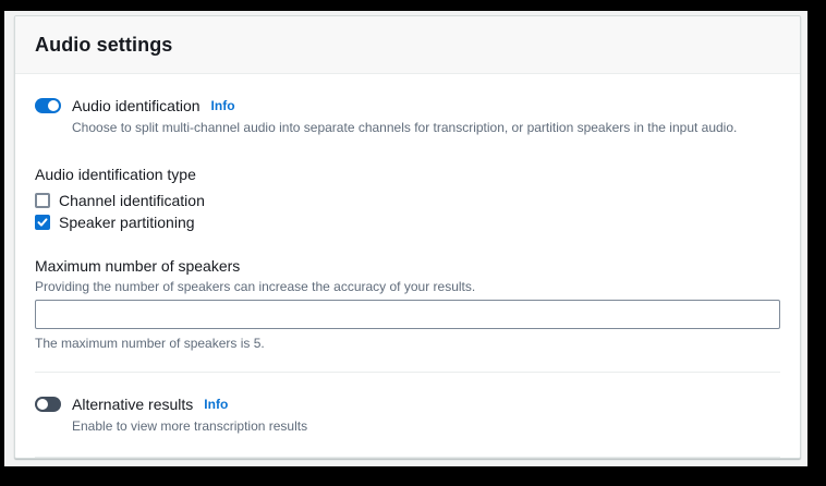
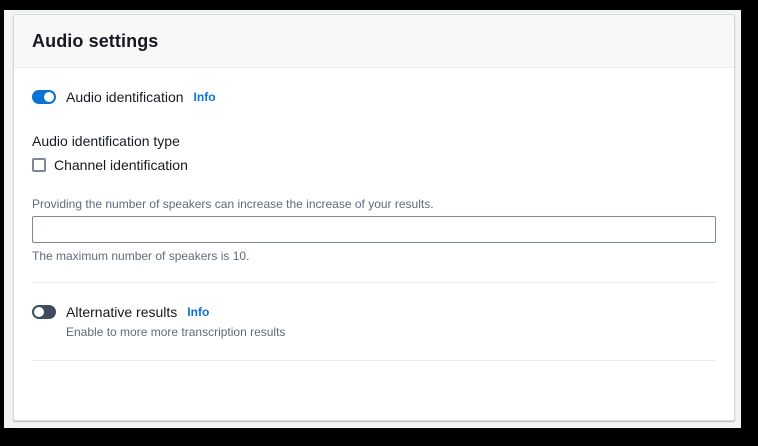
  Audio settings
  Audio identification
  Info
- Choose to split multi-channel audio into separate channels for transcription, or partition speakers in the input audio.
  Audio identification type
  Channel identification
- Speaker partitioning
- Maximum number of speakers
- Providing the number of speakers can increase the accuracy of your results.
+ Providing the number of speakers can increase the increase of your results.
- The maximum number of speakers is 5.
+ The maximum number of speakers is 10.
  Alternative results
  Info
- Enable to view more transcription results
+ Enable to more more transcription results
